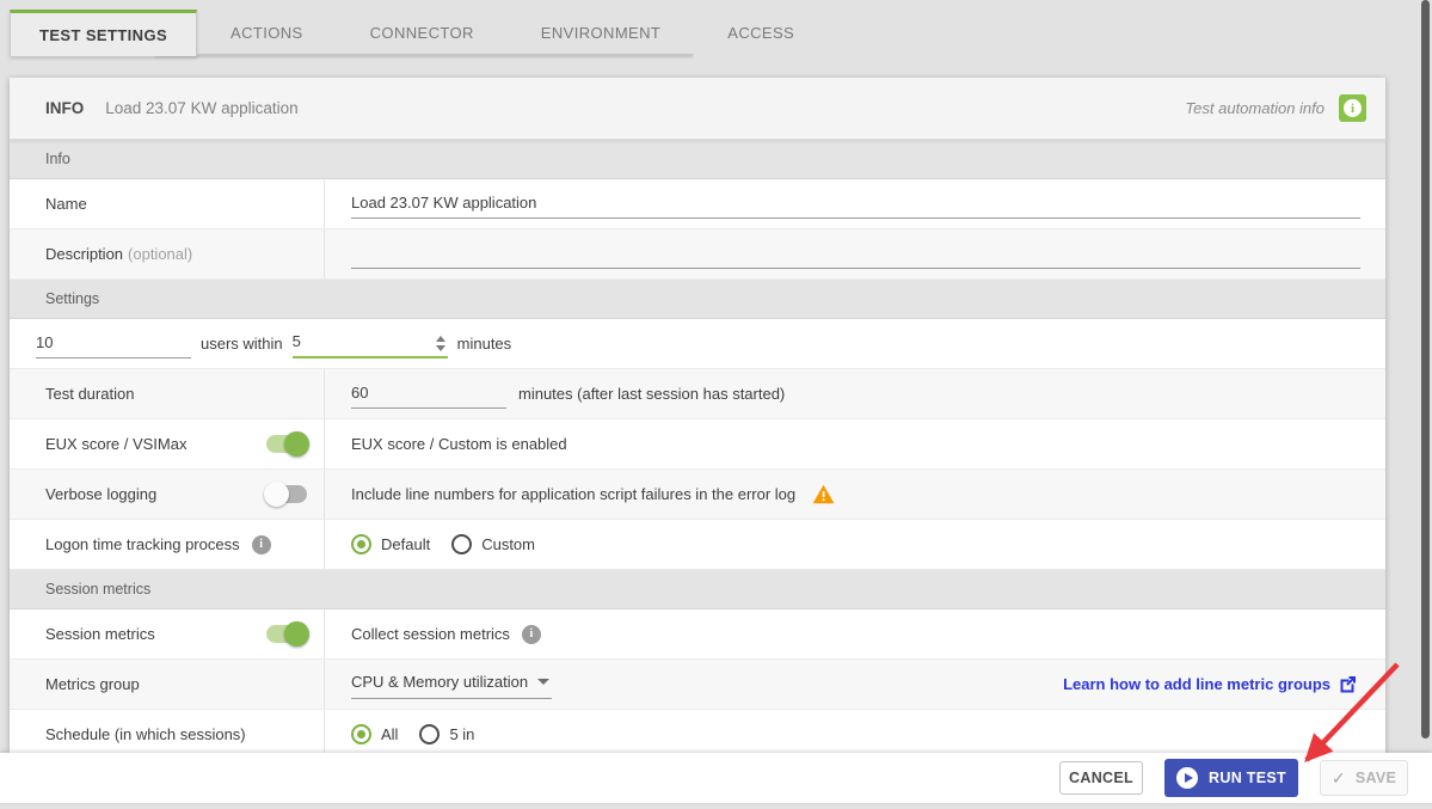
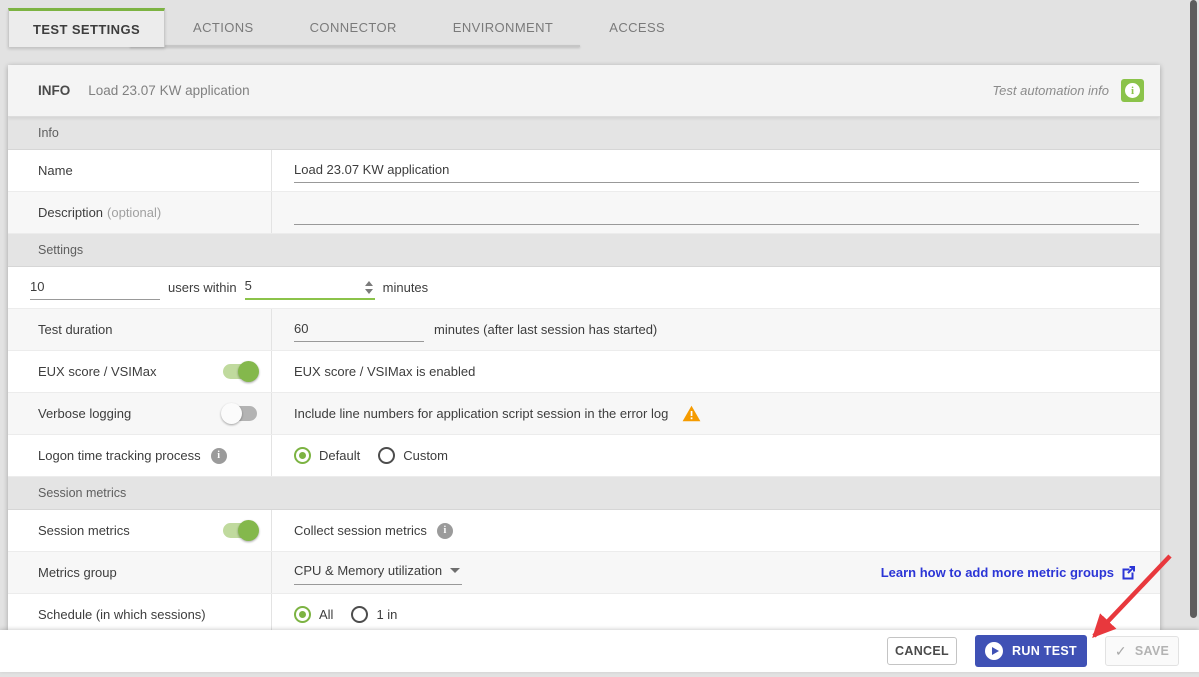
  TEST SETTINGS
  ACTIONS
  CONNECTOR
  ENVIRONMENT
  ACCESS
  INFO
  Load 23.07 KW application
  Test automation info
  i
  Info
  Name
  Load 23.07 KW application
  Description
  (optional)
  Settings
  10
  users within
  5
  minutes
  Test duration
  60
  minutes (after last session has started)
  EUX score / VSIMax
- EUX score / Custom is enabled
+ EUX score / VSIMax is enabled
  Verbose logging
- Include line numbers for application script failures in the error log
+ Include line numbers for application script session in the error log
  Logon time tracking process
  i
  Default
  Custom
  Session metrics
  Session metrics
  Collect session metrics
  i
  Metrics group
  CPU & Memory utilization
- Learn how to add line metric groups
+ Learn how to add more metric groups
  Schedule (in which sessions)
  All
- 5 in
+ 1 in
  CANCEL
  RUN TEST
  ✓
  SAVE
